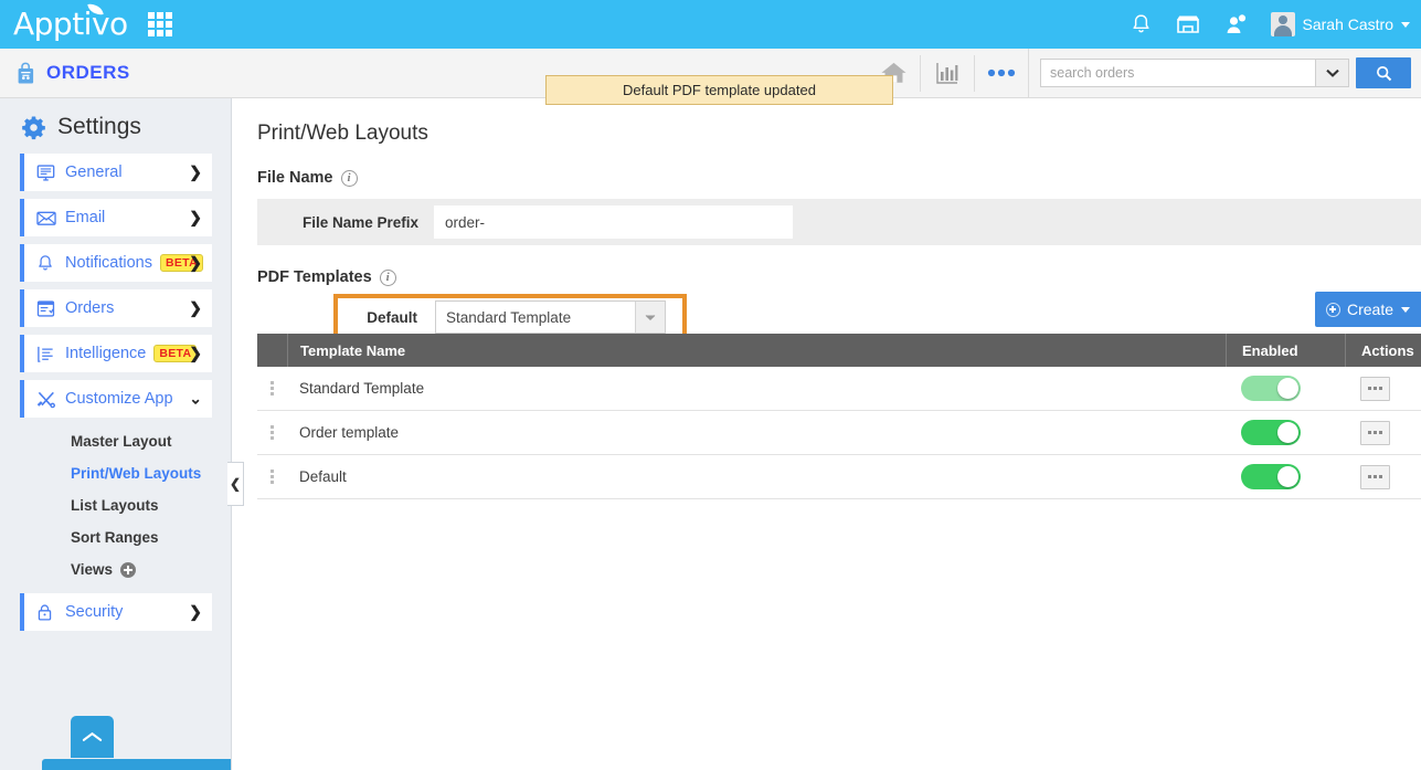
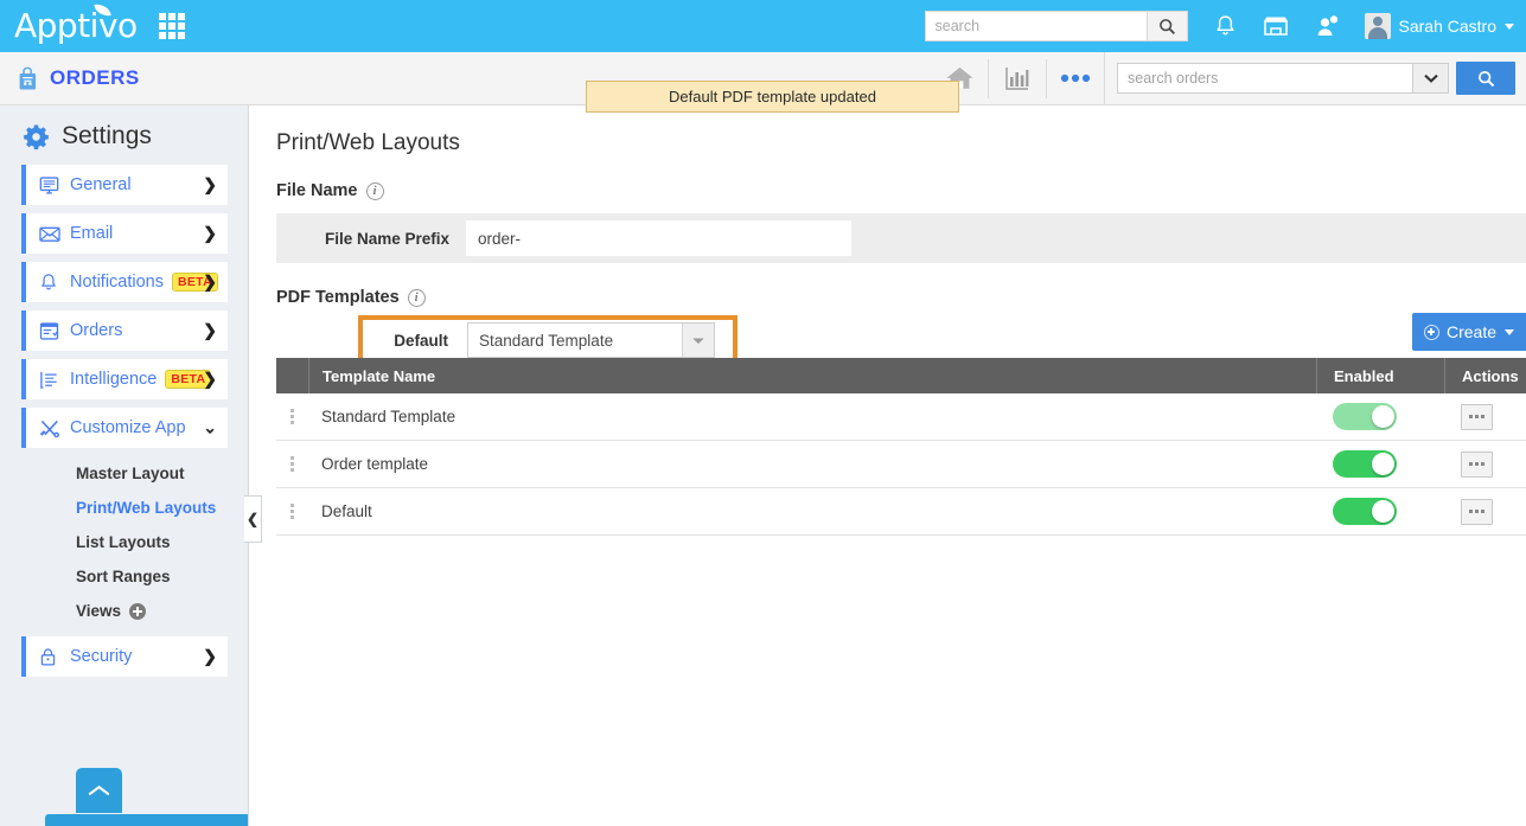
  Apptivo
+ search
  Sarah Castro
  ORDERS
  search orders
  Default PDF template updated
  Settings
  General
  ❯
  Email
  ❯
  Notifications
  BETA
  ❯
  Orders
  ❯
  Intelligence
  BETA
  ❯
  Customize App
  ⌄
  Master Layout
  Print/Web Layouts
  List Layouts
  Sort Ranges
  Views
  Security
  ❯
  ❮
  Print/Web Layouts
  File Name
  i
  File Name Prefix
  order-
  PDF Templates
  i
  Default
  Standard Template
  Create
  Template Name
  Enabled
  Actions
  Standard Template
  Order template
  Default
